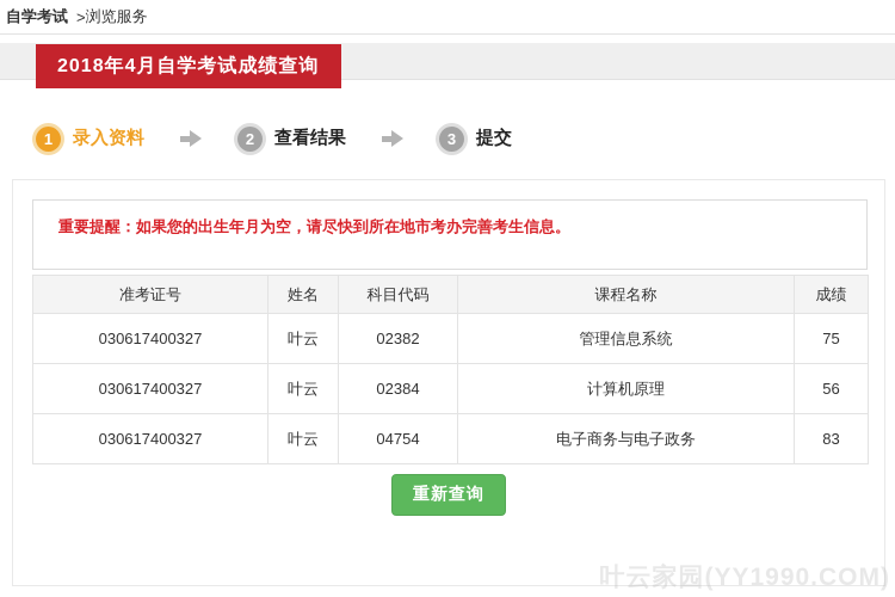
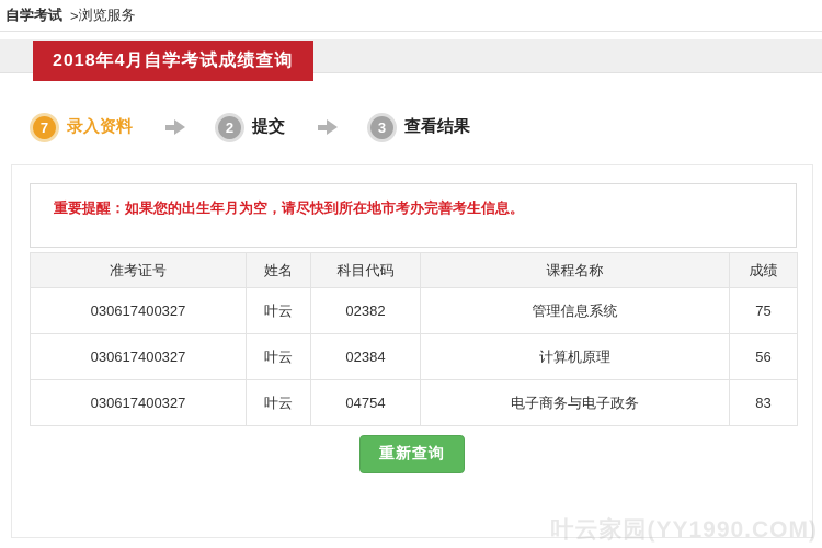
  自学考试
  >
  浏览服务
  2018年4月自学考试成绩查询
- 1
+ 7
  录入资料
  2
- 查看结果
+ 提交
  3
- 提交
+ 查看结果
  重要提醒：如果您的出生年月为空，请尽快到所在地市考办完善考生信息。
  准考证号	姓名	科目代码	课程名称	成绩
  030617400327	叶云	02382	管理信息系统	75
  030617400327	叶云	02384	计算机原理	56
  030617400327	叶云	04754	电子商务与电子政务	83
  重新查询
  叶云家园(YY1990.COM)
